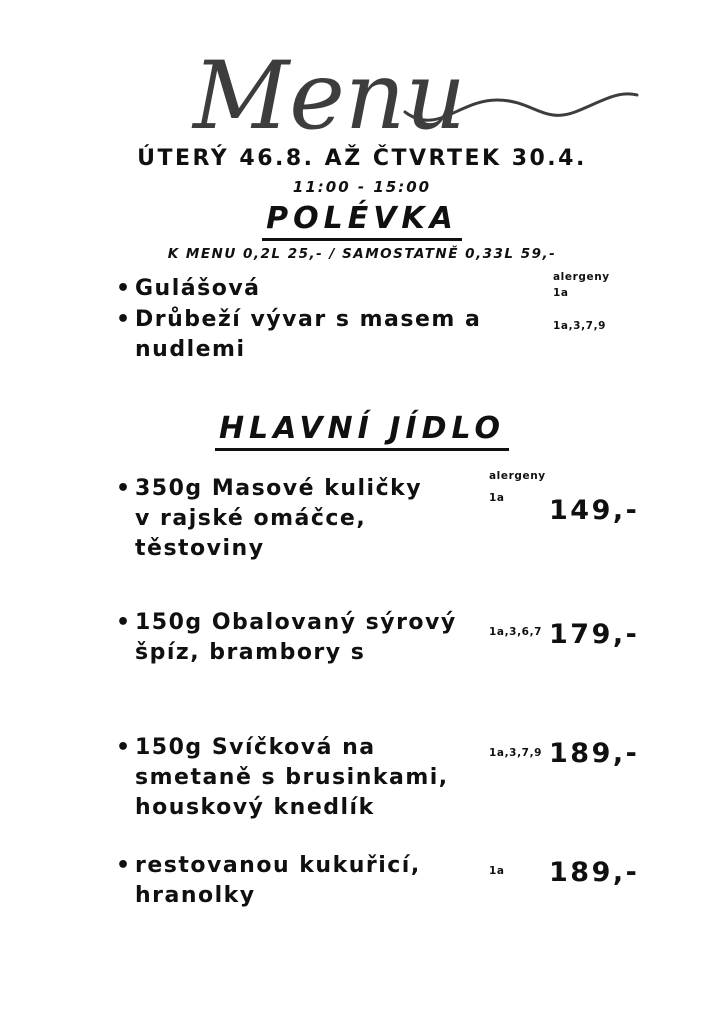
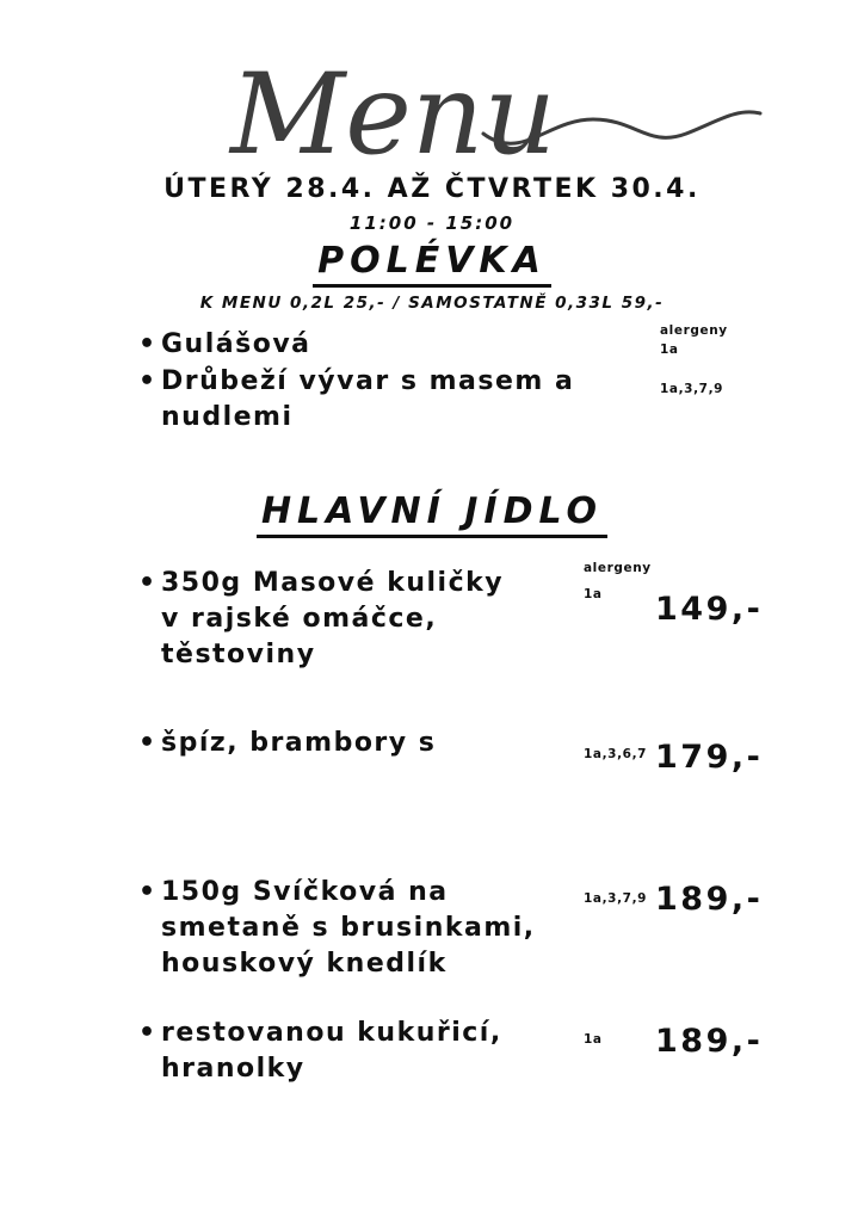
  Menu
- ÚTERÝ 46.8. AŽ ČTVRTEK 30.4.
+ ÚTERÝ 28.4. AŽ ČTVRTEK 30.4.
  11:00 - 15:00
  POLÉVKA
  K MENU 0,2L 25,- / SAMOSTATNĚ 0,33L 59,-
  alergeny
  •
  Gulášová
  1a
  •
  Drůbeží vývar s masem a
  nudlemi
  1a,3,7,9
  HLAVNÍ JÍDLO
  alergeny
  •
  350g Masové kuličky
  v rajské omáčce,
  těstoviny
  1a
  149,-
  •
- 150g Obalovaný sýrový
  špíz, brambory s
  1a,3,6,7
  179,-
  •
  150g Svíčková na
  smetaně s brusinkami,
  houskový knedlík
  1a,3,7,9
  189,-
  •
  restovanou kukuřicí,
  hranolky
  1a
  189,-
